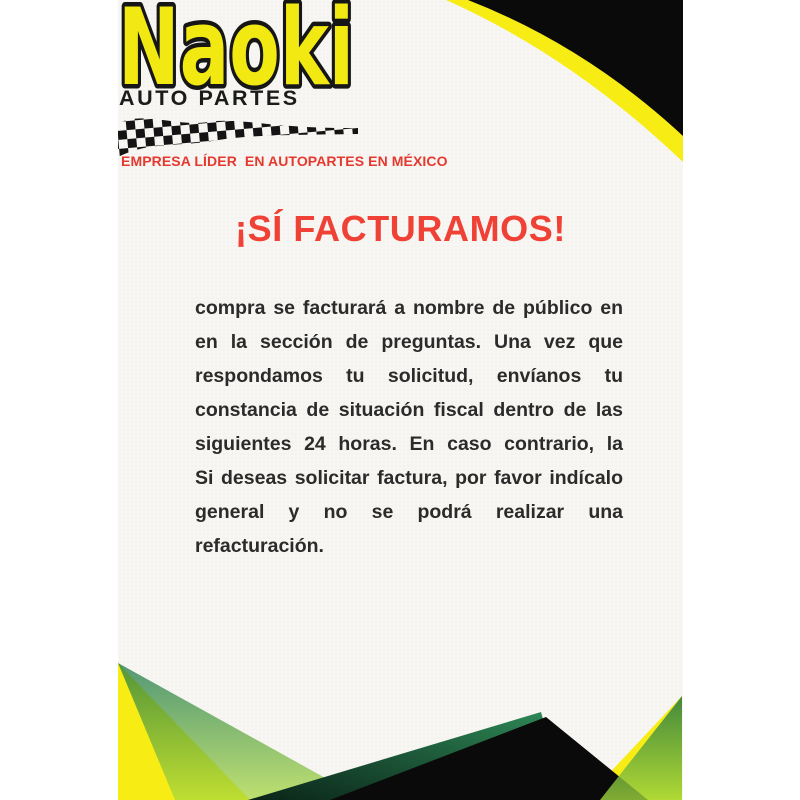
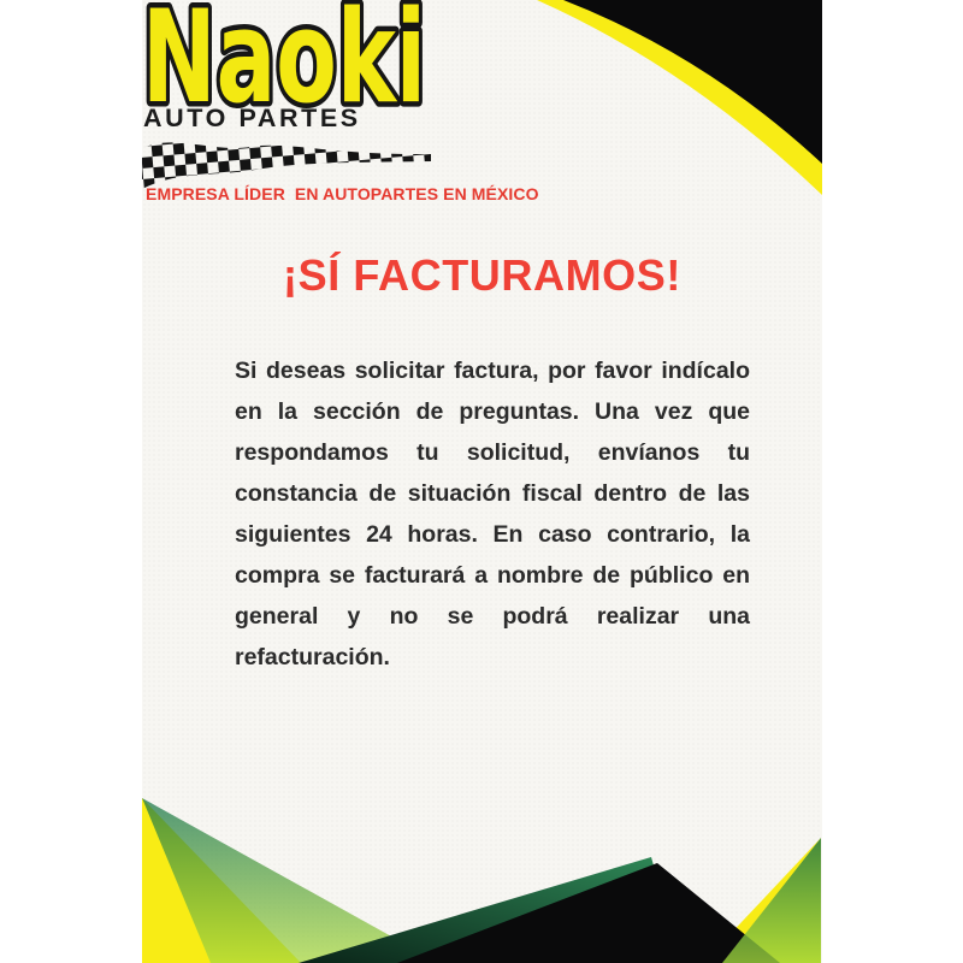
  Naoki
  AUTO PARTES
  EMPRESA LÍDER EN AUTOPARTES EN MÉXICO
  ¡SÍ FACTURAMOS!
- compra se facturará a nombre de público en
+ Si deseas solicitar factura, por favor indícalo
  en la sección de preguntas. Una vez que
  respondamos tu solicitud, envíanos tu
  constancia de situación fiscal dentro de las
  siguientes 24 horas. En caso contrario, la
- Si deseas solicitar factura, por favor indícalo
+ compra se facturará a nombre de público en
  general y no se podrá realizar una
  refacturación.
